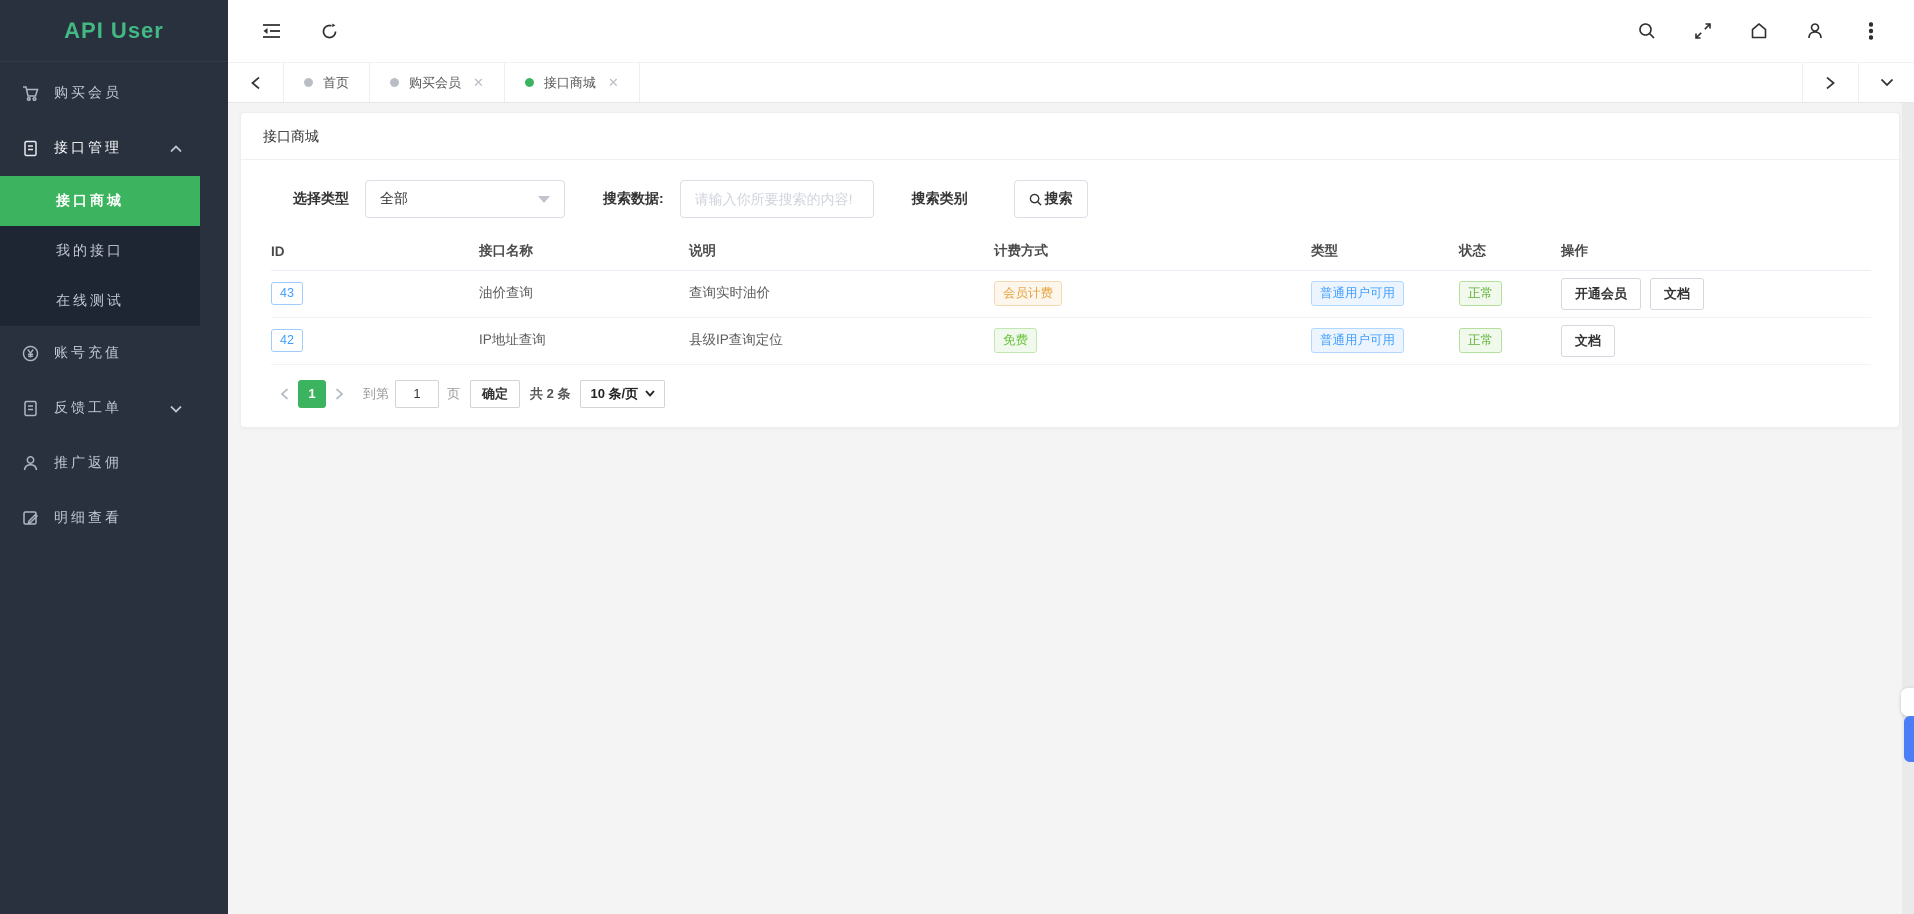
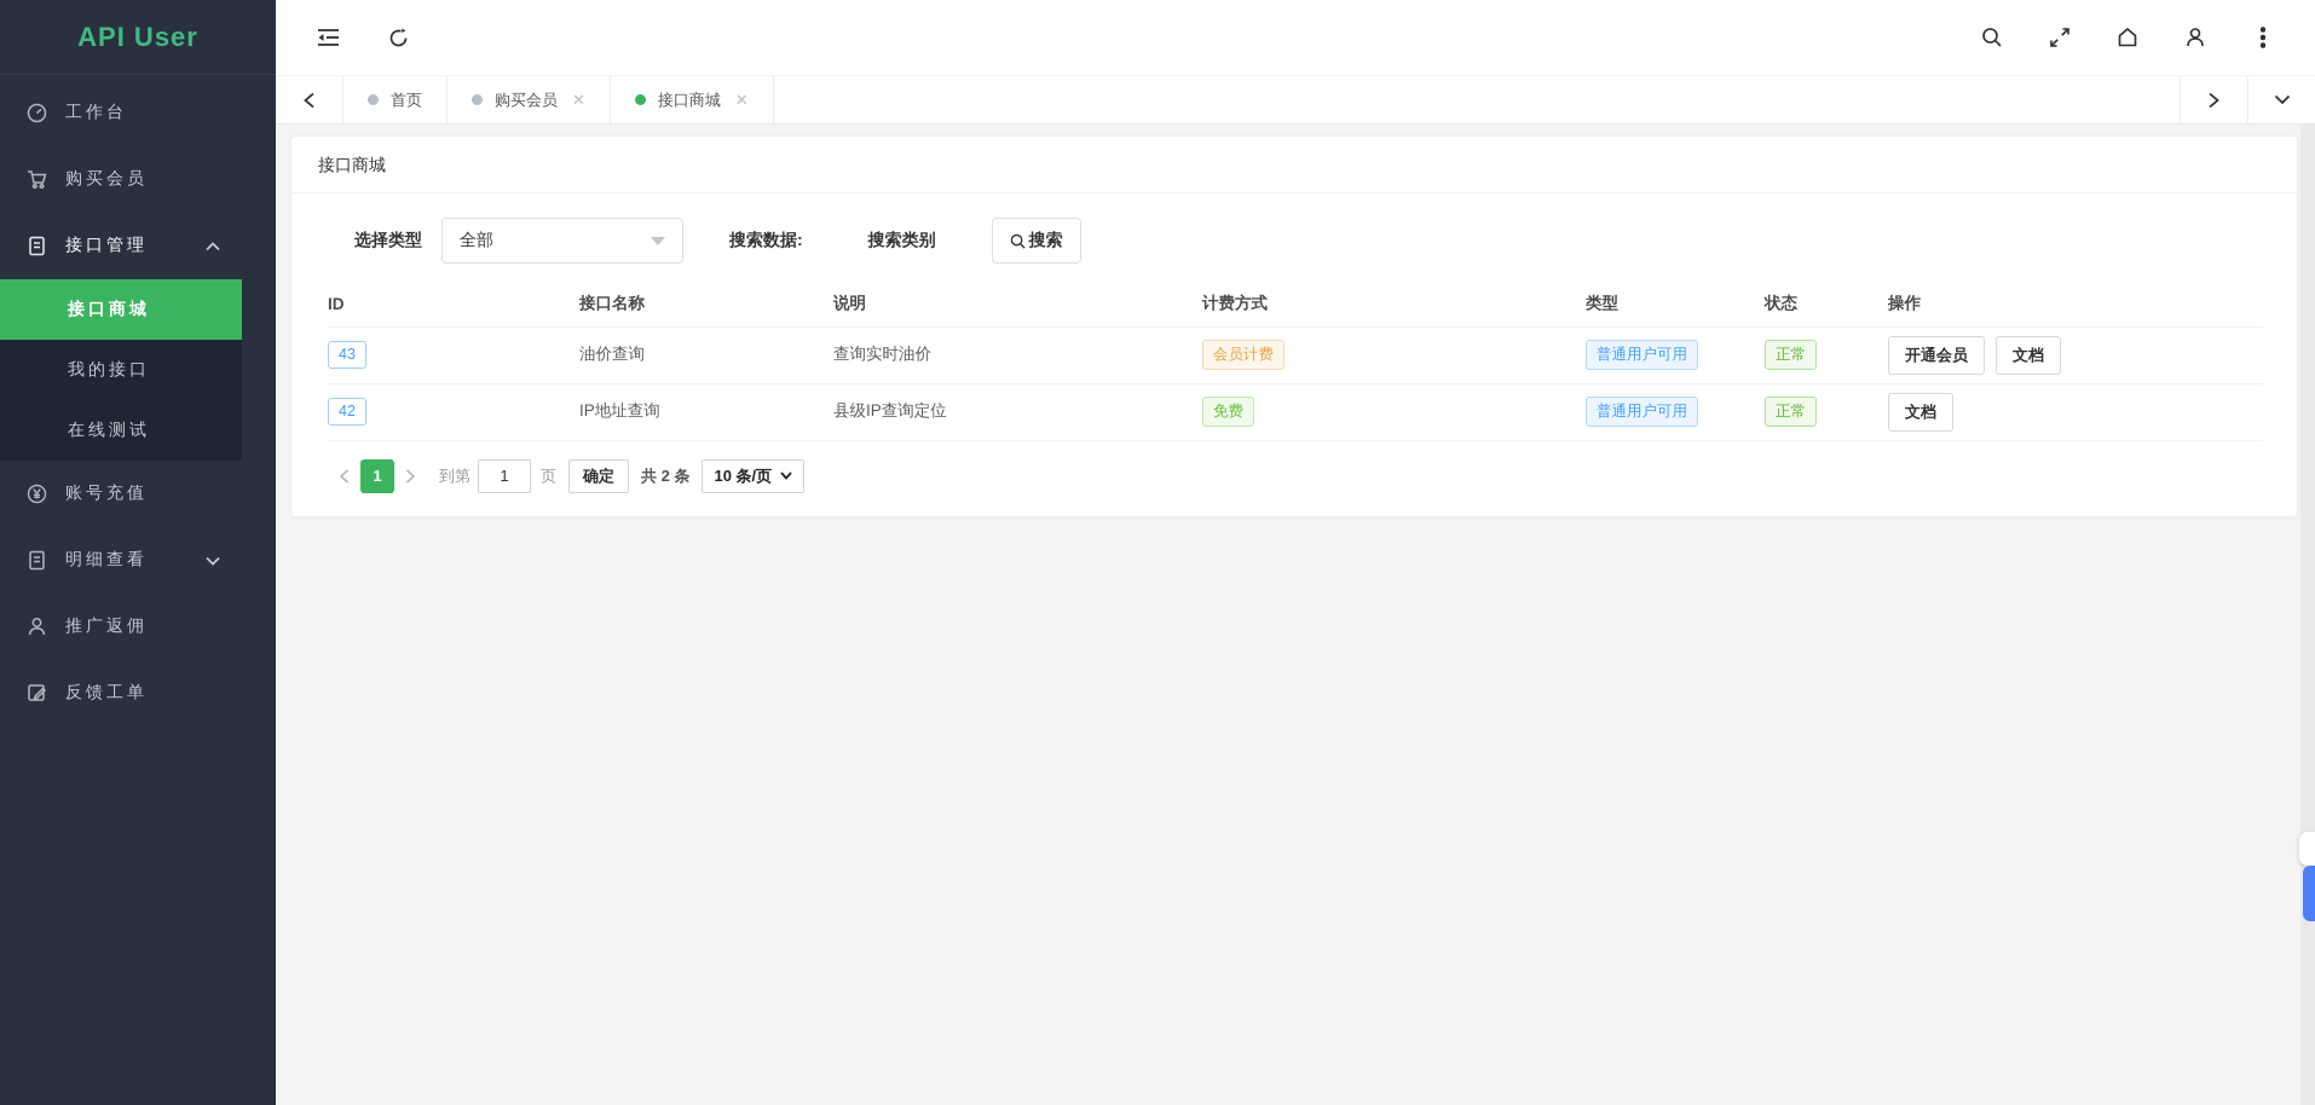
  API User
+ 工作台
  购买会员
  接口管理
  接口商城
  我的接口
  在线测试
  账号充值
- 反馈工单
+ 明细查看
  推广返佣
- 明细查看
+ 反馈工单
  首页
  购买会员
  ✕
  接口商城
  ✕
  接口商城
  选择类型
  全部
  搜索数据:
- 请输入你所要搜索的内容!
  搜索类别
  搜索
  ID	接口名称	说明	计费方式	类型	状态	操作
  43	油价查询	查询实时油价	会员计费	普通用户可用	正常	开通会员 文档
  42	IP地址查询	县级IP查询定位	免费	普通用户可用	正常	文档
  1
  到第
  1
  页
  确定
  共 2 条
  10 条/页
